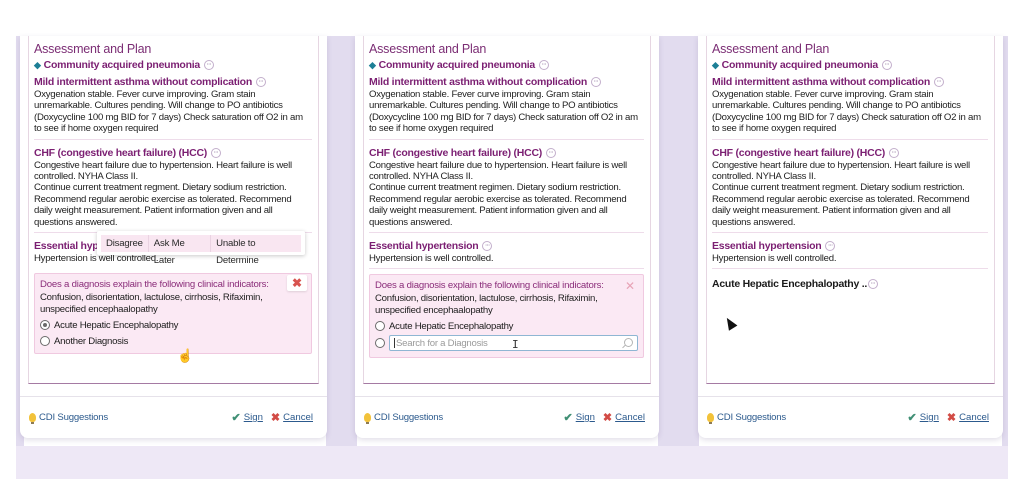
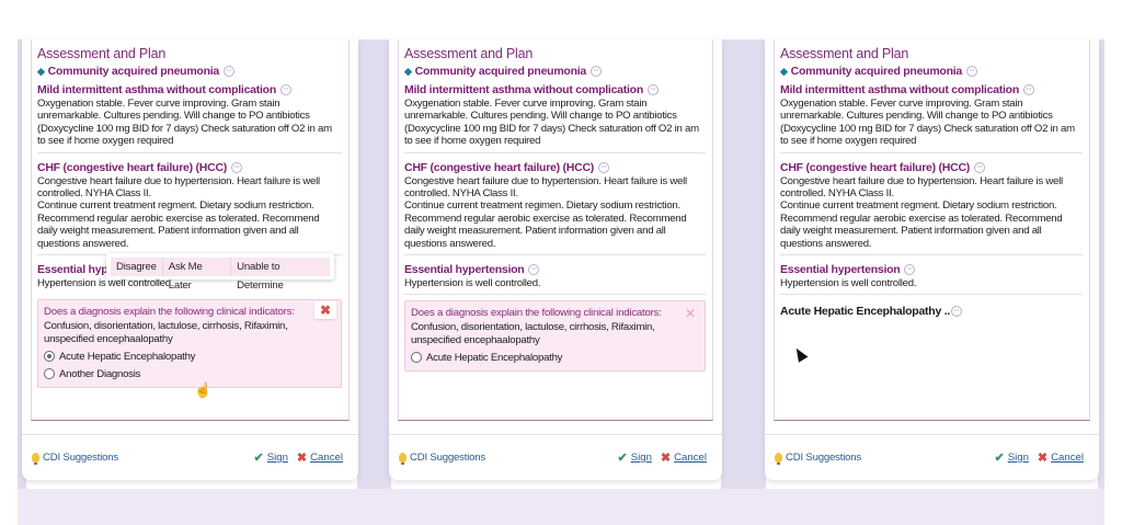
  Assessment and Plan
  ◆
  Community acquired pneumonia
  Mild intermittent asthma without complication
  Oxygenation stable. Fever curve improving. Gram stain unremarkable. Cultures pending. Will change to PO antibiotics (Doxycycline 100 mg BID for 7 days) Check saturation off O2 in am to see if home oxygen required
  CHF (congestive heart failure) (HCC)
  Congestive heart failure due to hypertension. Heart failure is well controlled. NYHA Class II.
  Continue current treatment regment. Dietary sodium restriction. Recommend regular aerobic exercise as tolerated. Recommend daily weight measurement. Patient information given and all questions answered.
  Hypertension is well controlle
  Does a diagnosis explain the following clinical indicators:
  Confusion, disorientation, lactulose, cirrhosis, Rifaximin, unspecified encephaalopathy
  Acute Hepatic Encephalopathy
  Another Diagnosis
  ✖
  Disagree
  Ask Me Later
  Unable to Determine
  CDI Suggestions
  ✔
  Sign
  ✖
  Cancel
  ☝
  Assessment and Plan
  ◆
  Community acquired pneumonia
  Mild intermittent asthma without complication
  Oxygenation stable. Fever curve improving. Gram stain unremarkable. Cultures pending. Will change to PO antibiotics (Doxycycline 100 mg BID for 7 days) Check saturation off O2 in am to see if home oxygen required
  CHF (congestive heart failure) (HCC)
  Congestive heart failure due to hypertension. Heart failure is well controlled. NYHA Class II.
  Continue current treatment regimen. Dietary sodium restriction. Recommend regular aerobic exercise as tolerated. Recommend daily weight measurement. Patient information given and all questions answered.
  Essential hypertension
  Hypertension is well controlled.
  Does a diagnosis explain the following clinical indicators:
  Confusion, disorientation, lactulose, cirrhosis, Rifaximin, unspecified encephaalopathy
  Acute Hepatic Encephalopathy
- Search for a Diagnosis
- I
  ✕
  CDI Suggestions
  ✔
  Sign
  ✖
  Cancel
  Assessment and Plan
  ◆
  Community acquired pneumonia
  Mild intermittent asthma without complication
  Oxygenation stable. Fever curve improving. Gram stain unremarkable. Cultures pending. Will change to PO antibiotics (Doxycycline 100 mg BID for 7 days) Check saturation off O2 in am to see if home oxygen required
  CHF (congestive heart failure) (HCC)
  Congestive heart failure due to hypertension. Heart failure is well controlled. NYHA Class II.
  Continue current treatment regment. Dietary sodium restriction. Recommend regular aerobic exercise as tolerated. Recommend daily weight measurement. Patient information given and all questions answered.
  Essential hypertension
  Hypertension is well controlled.
  Acute Hepatic Encephalopathy ..
  CDI Suggestions
  ✔
  Sign
  ✖
  Cancel
